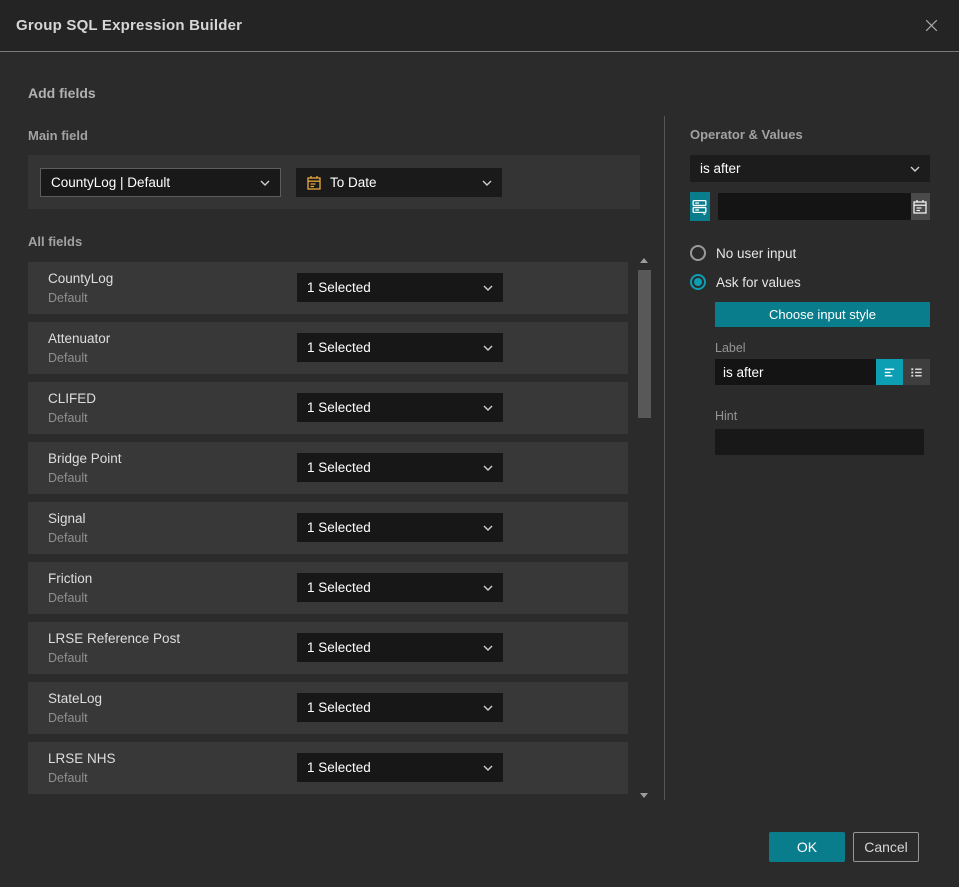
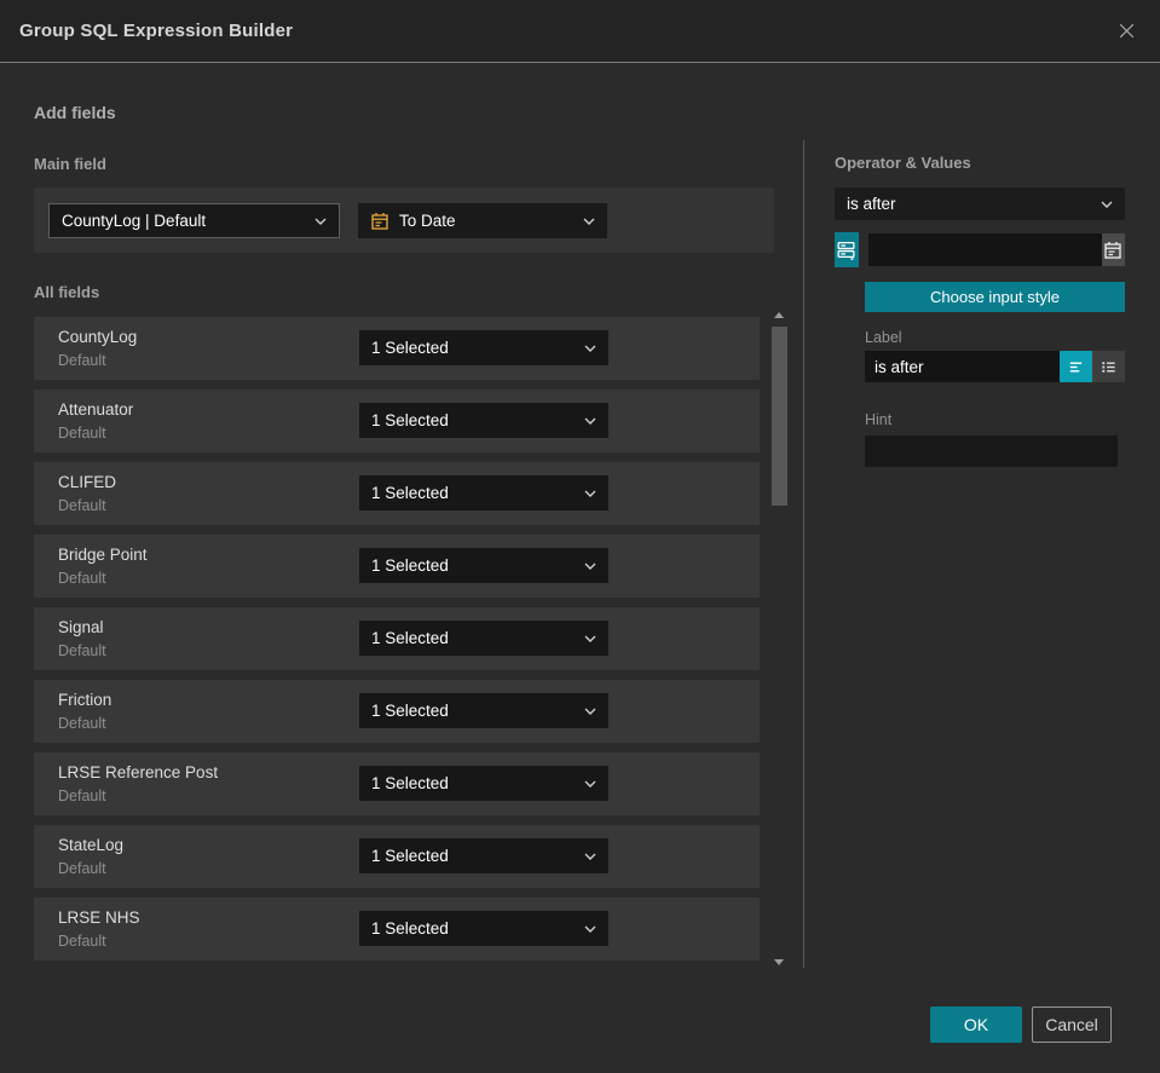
  Group SQL Expression Builder
  Add fields
  Main field
  All fields
  CountyLog | Default
  To Date
  CountyLog
  Default
  1 Selected
  Attenuator
  Default
  1 Selected
  CLIFED
  Default
  1 Selected
  Bridge Point
  Default
  1 Selected
  Signal
  Default
  1 Selected
  Friction
  Default
  1 Selected
  LRSE Reference Post
  Default
  1 Selected
  StateLog
  Default
  1 Selected
  LRSE NHS
  Default
  1 Selected
  Operator & Values
  is after
- No user input
- Ask for values
  Choose input style
  Label
  is after
  Hint
  OK
  Cancel
